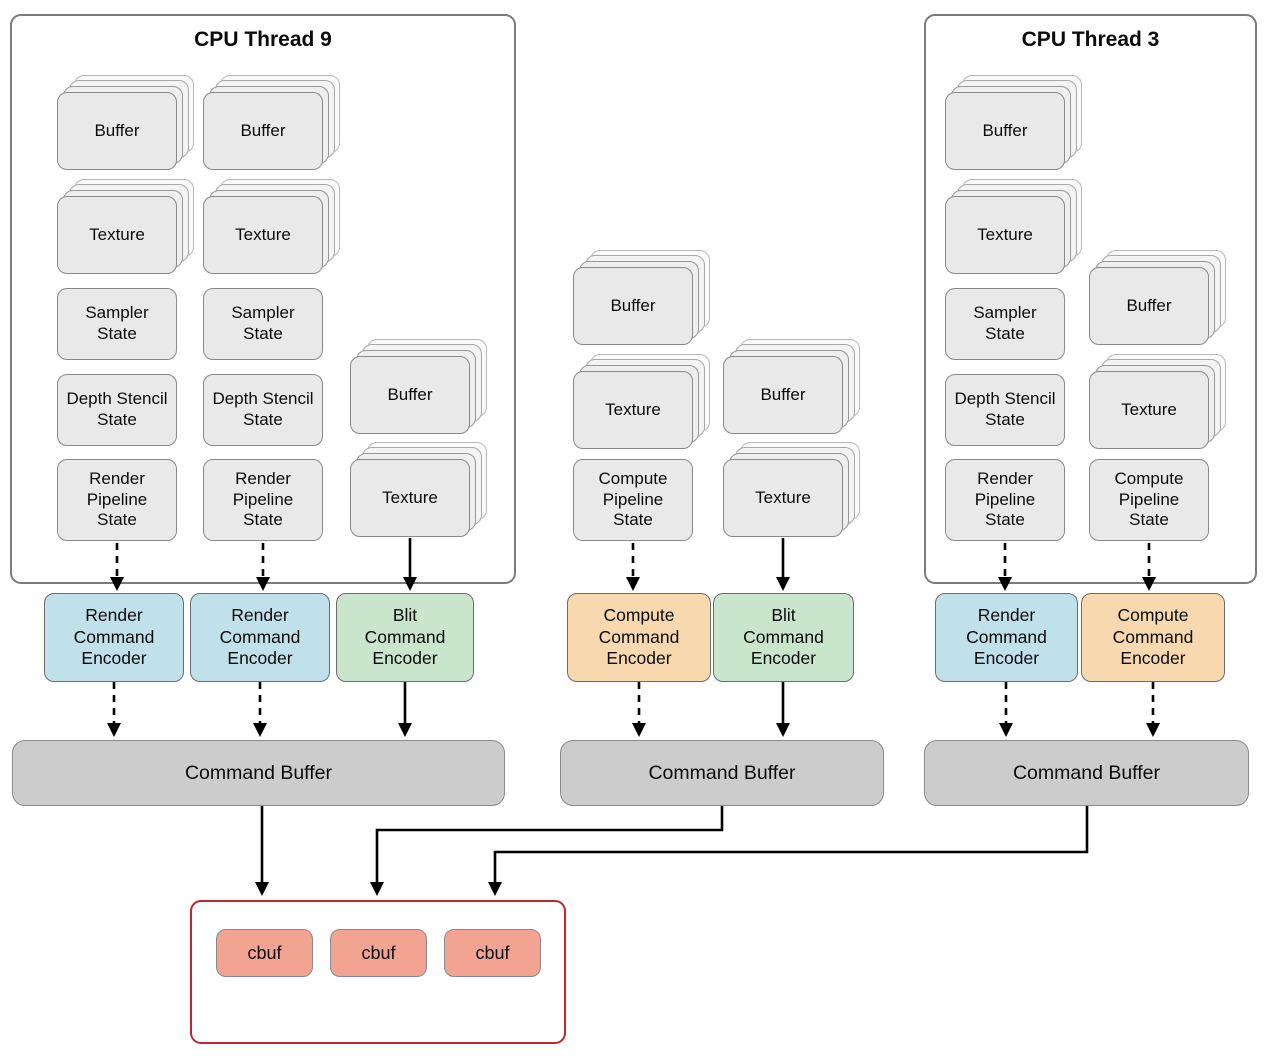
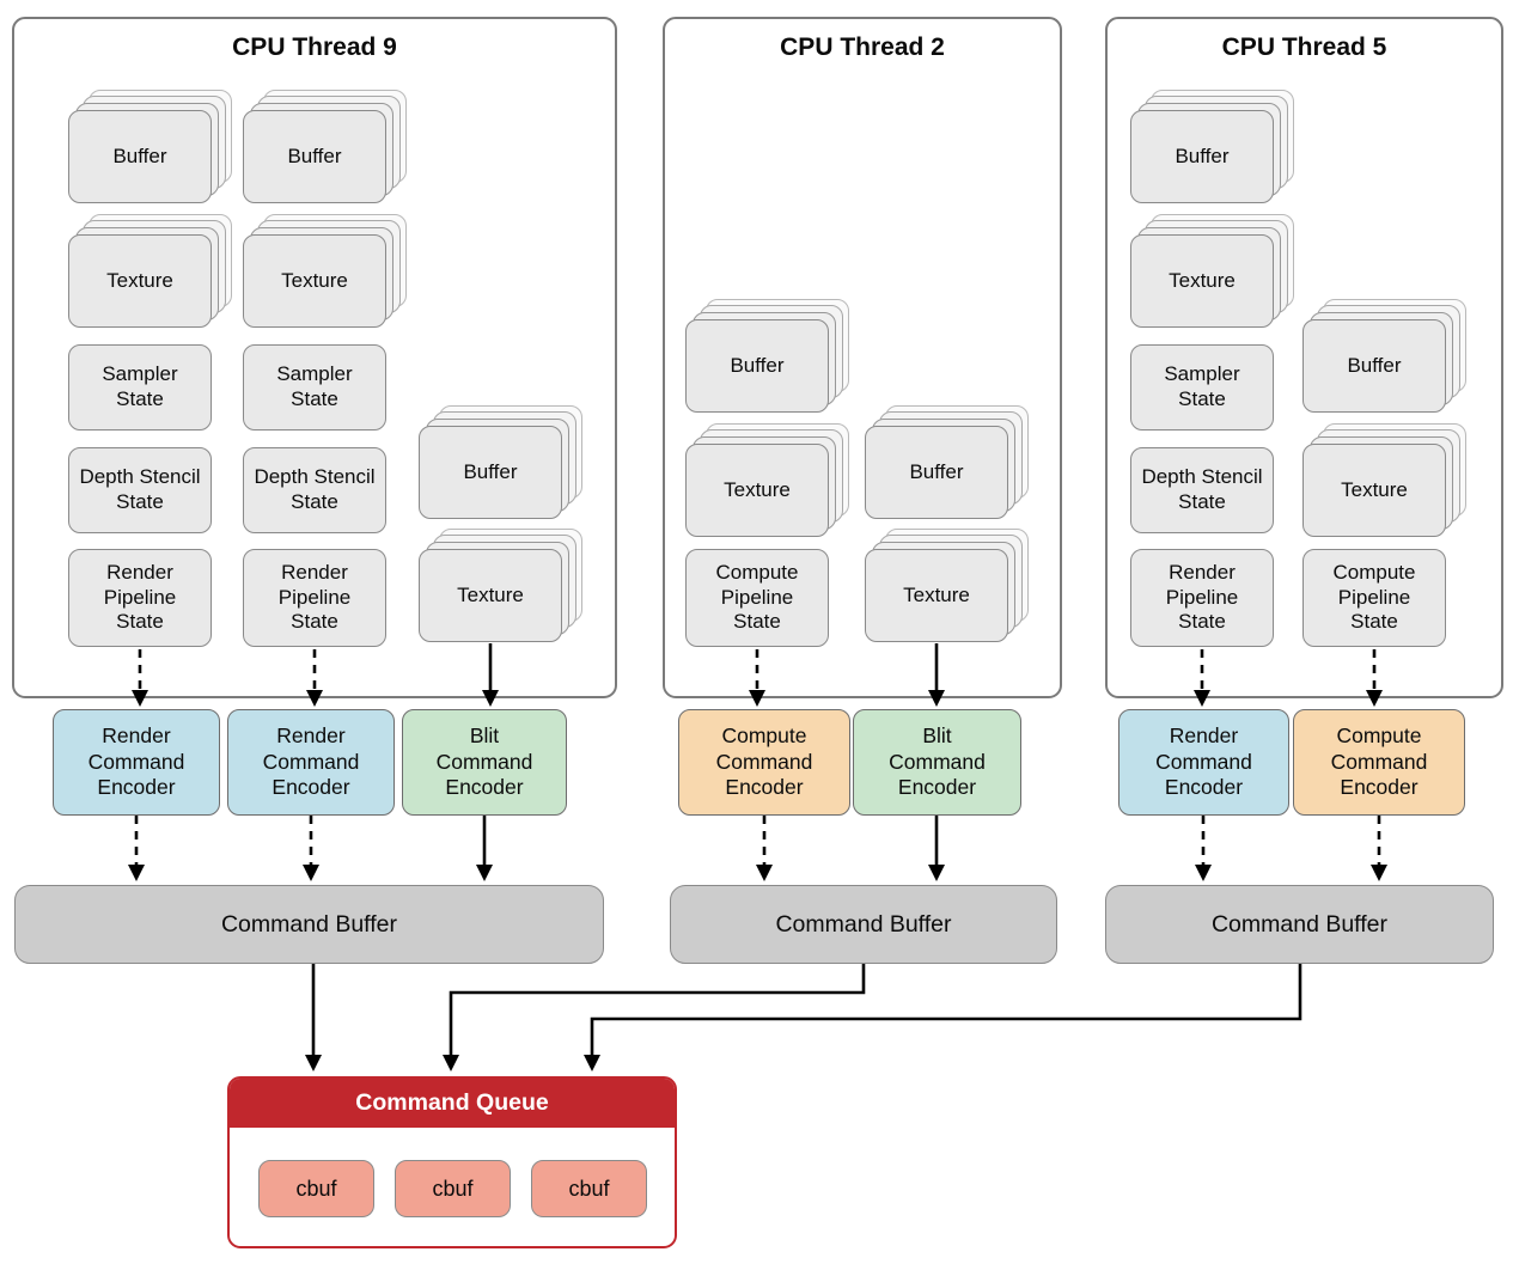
  CPU Thread 9
+ CPU Thread 2
- CPU Thread 3
+ CPU Thread 5
  Buffer
  Buffer
  Texture
  Texture
  Sampler State
  Sampler State
  Depth Stencil State
  Depth Stencil State
  Render Pipeline State
  Render Pipeline State
  Buffer
  Texture
  Buffer
  Texture
  Compute Pipeline State
  Buffer
  Texture
  Buffer
  Texture
  Sampler State
  Depth Stencil State
  Render Pipeline State
  Buffer
  Texture
  Compute Pipeline State
  Render Command Encoder
  Render Command Encoder
  Blit Command Encoder
  Compute Command Encoder
  Blit Command Encoder
  Render Command Encoder
  Compute Command Encoder
  Command Buffer
  Command Buffer
  Command Buffer
+ Command Queue
  cbuf
  cbuf
  cbuf
